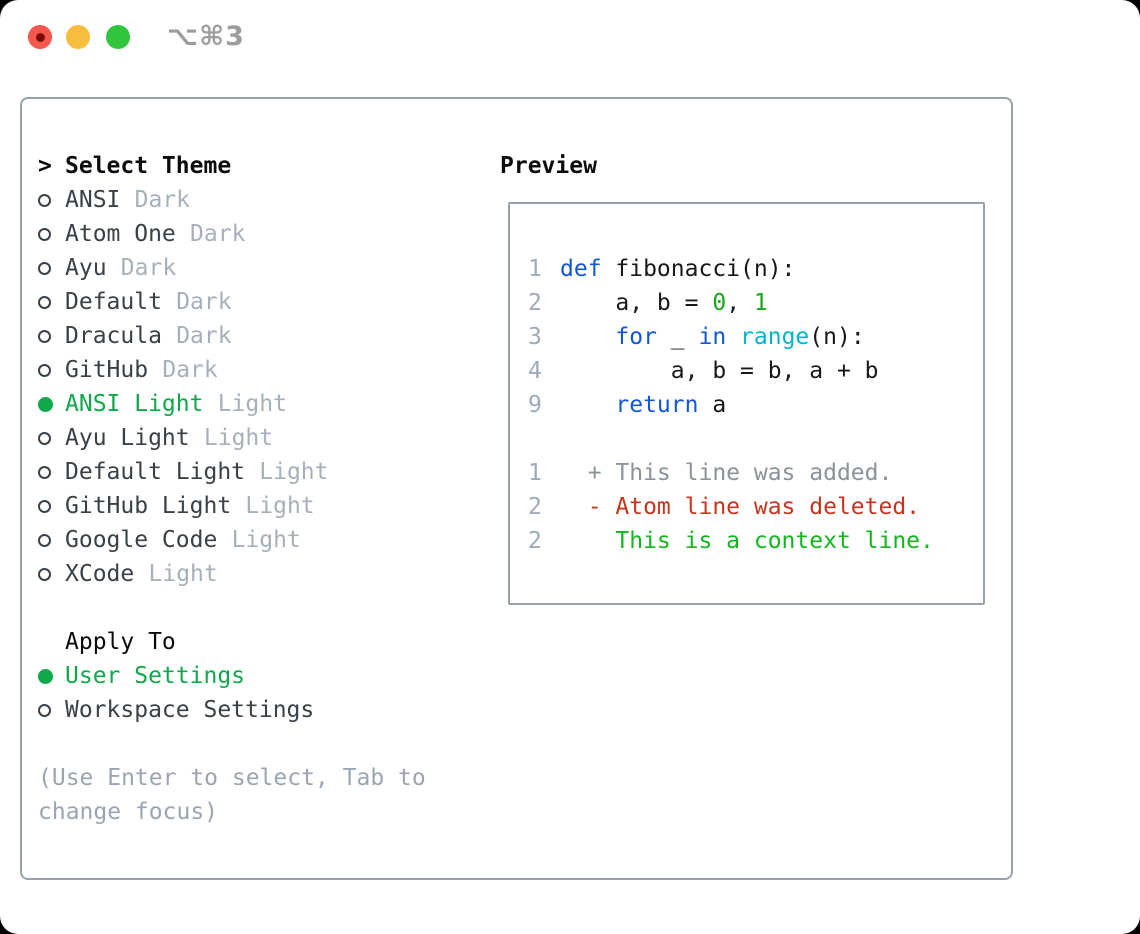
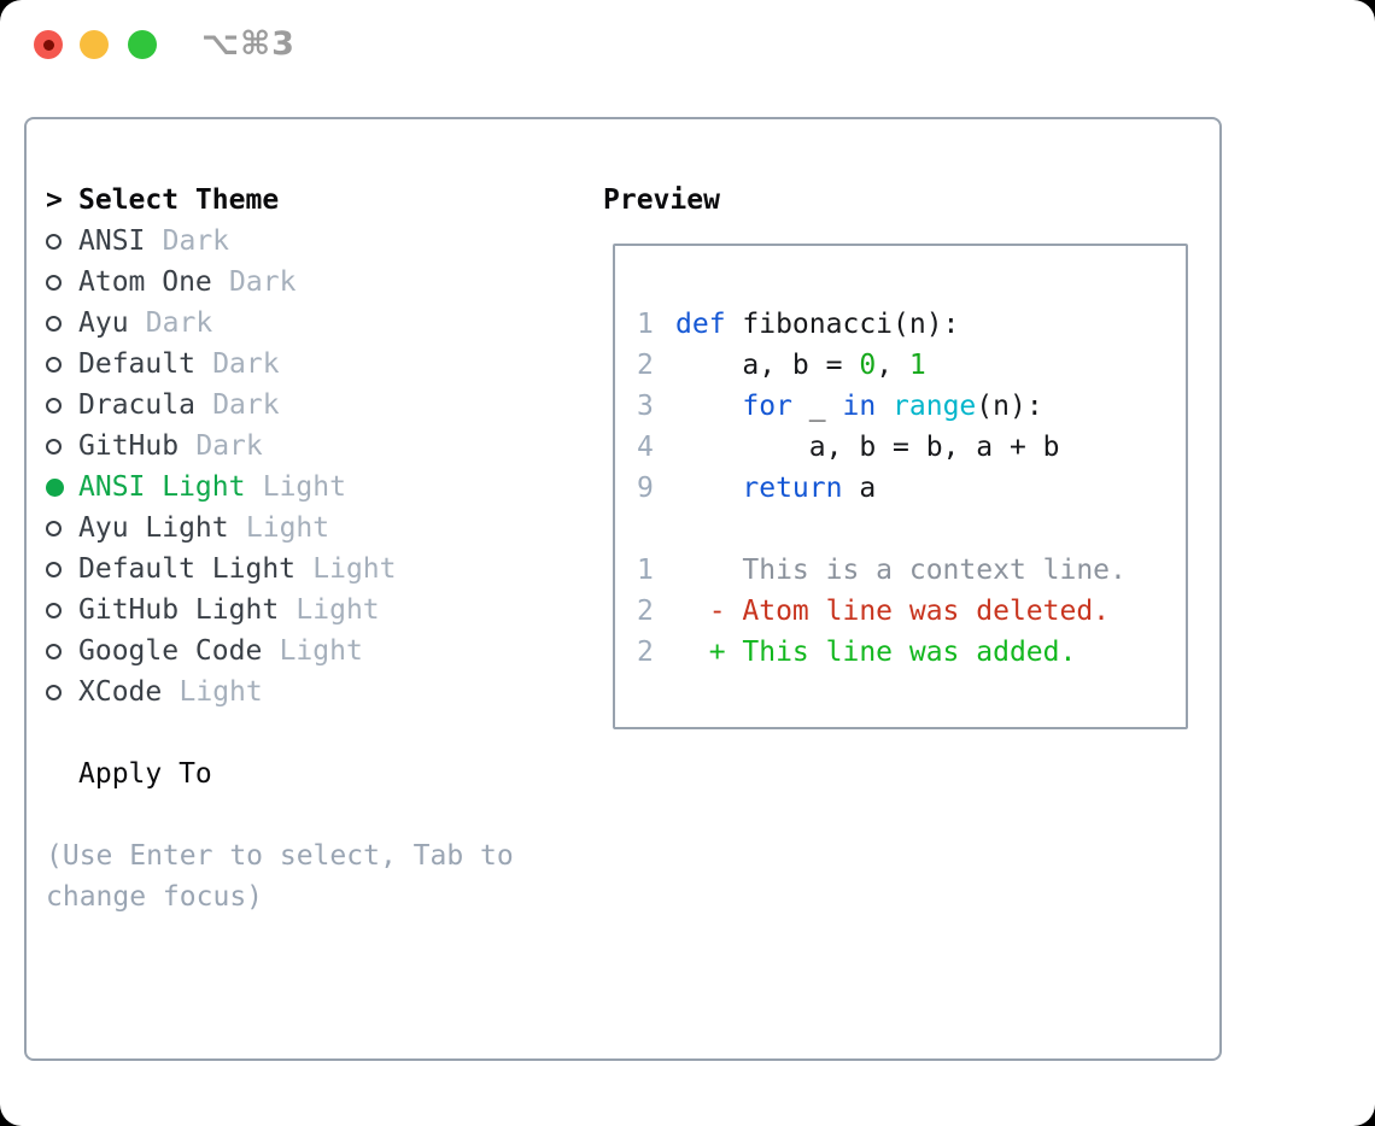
  ⌥⌘3
  >
  Select Theme
  ANSI
  Dark
  Atom One
  Dark
  Ayu
  Dark
  Default
  Dark
  Dracula
  Dark
  GitHub
  Dark
  ANSI Light
  Light
  Ayu Light
  Light
  Default Light
  Light
  GitHub Light
  Light
  Google Code
  Light
  XCode
  Light
  Apply To
- User Settings
- Workspace Settings
  (Use Enter to select, Tab to
  change focus)
  Preview
  1
  def
  fibonacci(n):
  2
  a, b =
  0
  ,
  1
  3
  for
  _
  in
  range
  (n):
  4
  a, b = b, a + b
  9
  return
  a
  1
- + This line was added.
+ This is a context line.
  2
  - Atom line was deleted.
  2
- This is a context line.
+ + This line was added.
